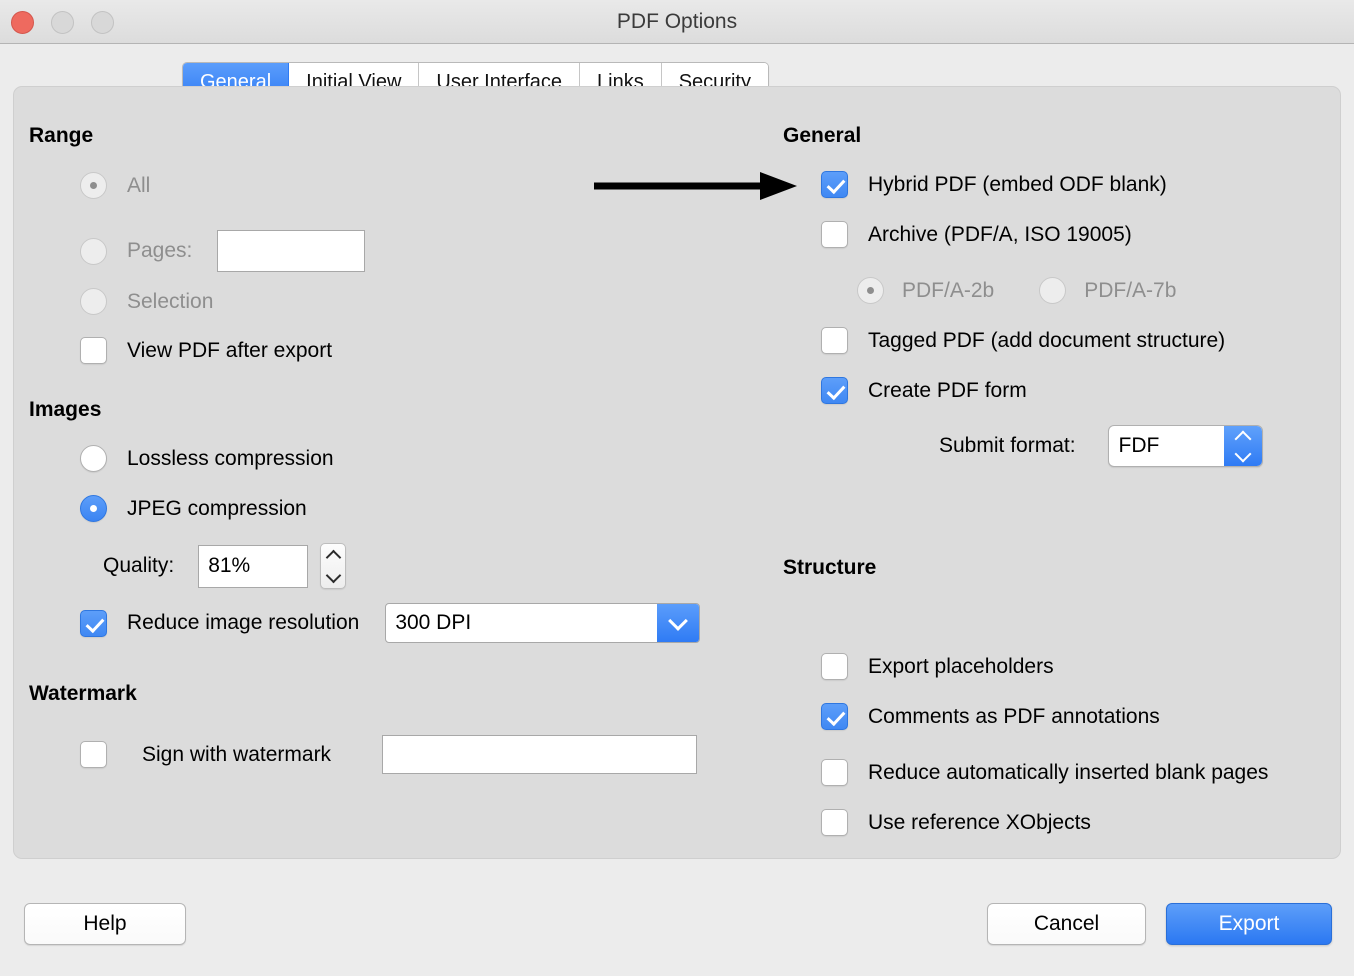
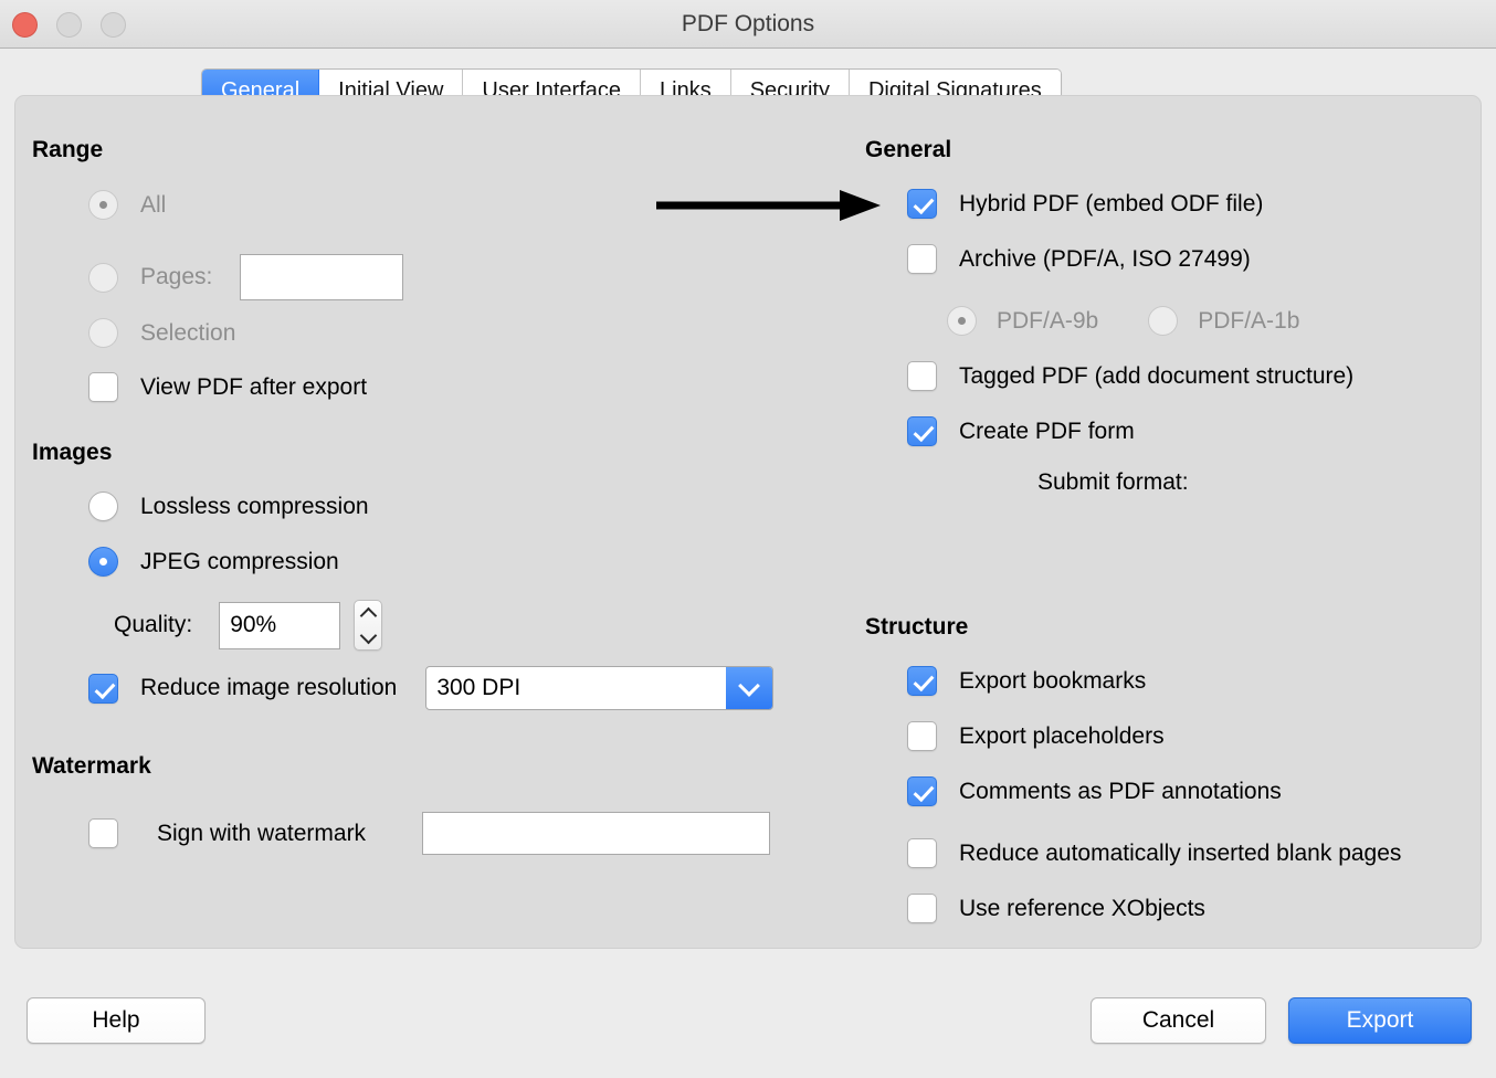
  PDF Options
  General
  Initial View
  User Interface
  Links
  Security
+ Digital Signatures
  Range
  All
  Pages:
  Selection
  View PDF after export
  Images
  Lossless compression
  JPEG compression
  Quality:
- 81%
+ 90%
  Reduce image resolution
  300 DPI
  Watermark
  Sign with watermark
  General
- Hybrid PDF (embed ODF blank)
+ Hybrid PDF (embed ODF file)
- Archive (PDF/A, ISO 19005)
+ Archive (PDF/A, ISO 27499)
- PDF/A-2b
+ PDF/A-9b
- PDF/A-7b
+ PDF/A-1b
  Tagged PDF (add document structure)
  Create PDF form
  Submit format:
- FDF
  Structure
+ Export bookmarks
  Export placeholders
  Comments as PDF annotations
  Reduce automatically inserted blank pages
  Use reference XObjects
  Help
  Cancel
  Export
